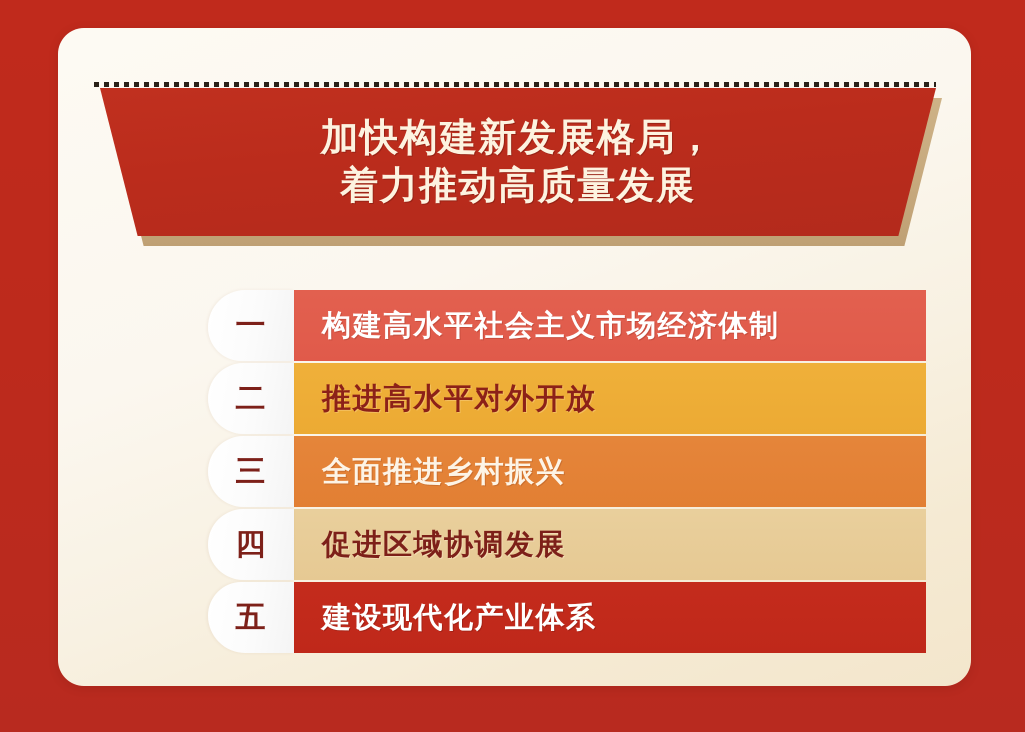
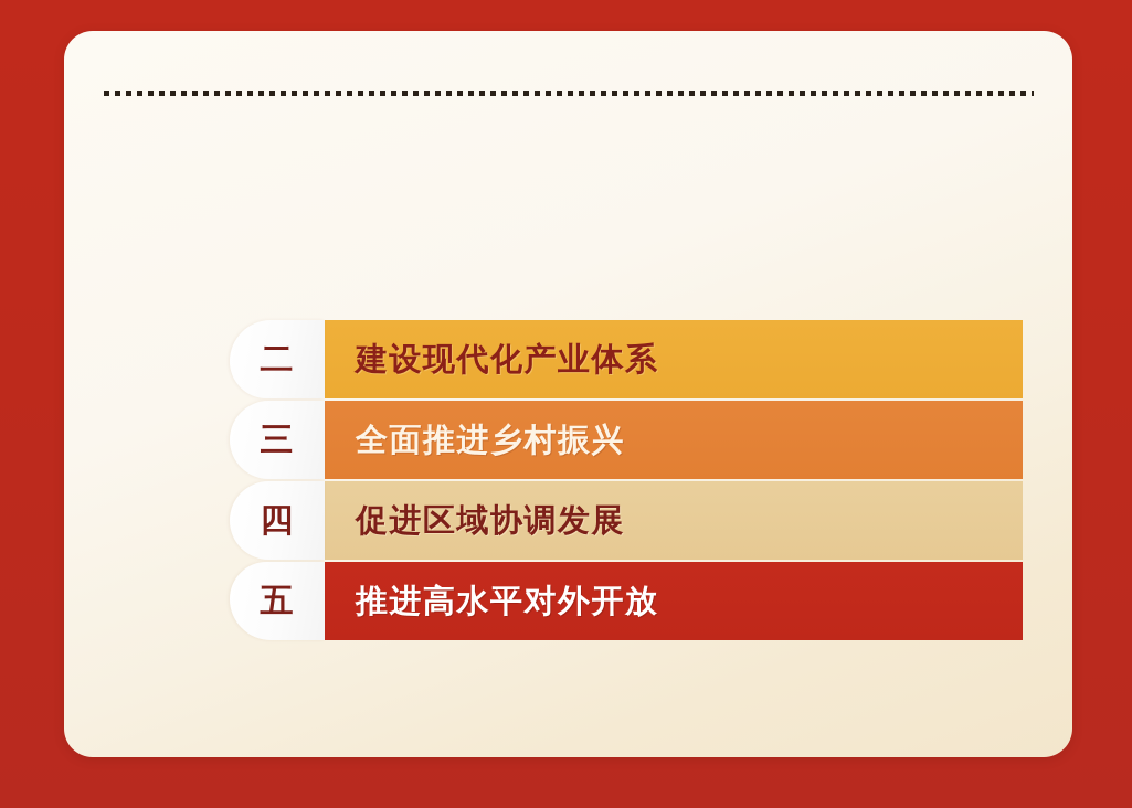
- 加快构建新发展格局，
- 着力推动高质量发展
- 一
- 构建高水平社会主义市场经济体制
  二
- 推进高水平对外开放
+ 建设现代化产业体系
  三
  全面推进乡村振兴
  四
  促进区域协调发展
  五
- 建设现代化产业体系
+ 推进高水平对外开放
